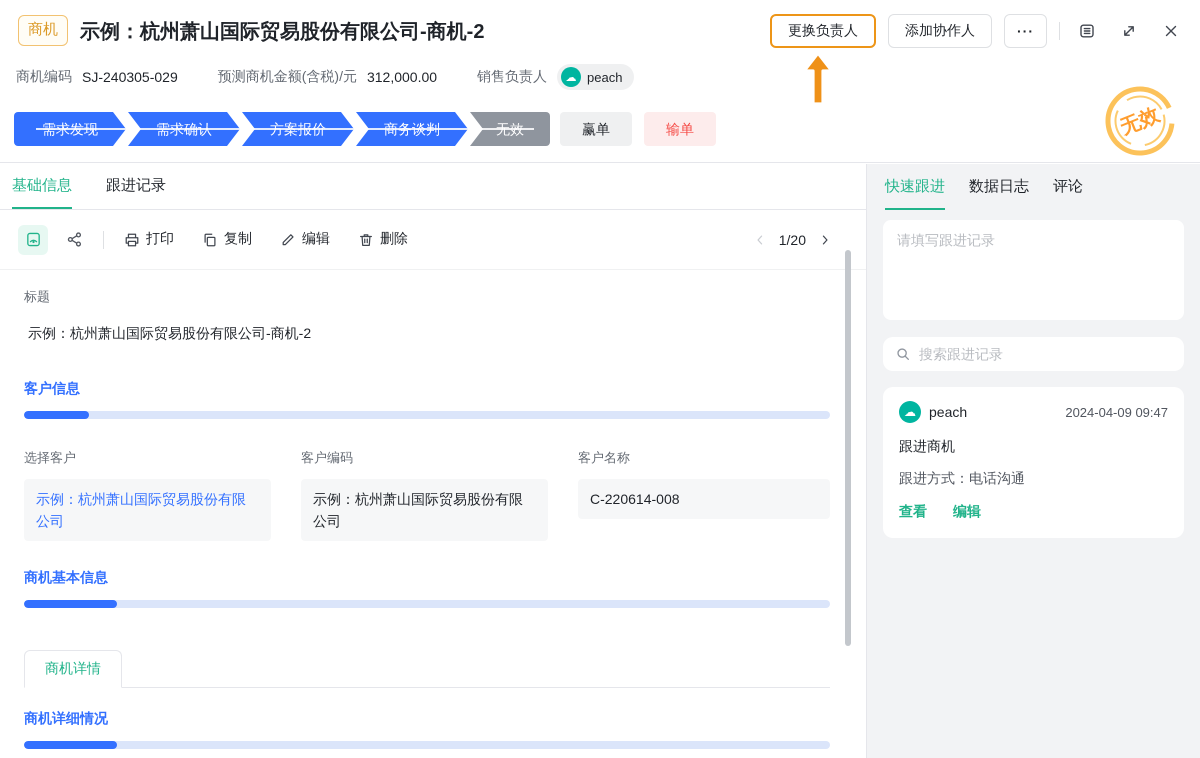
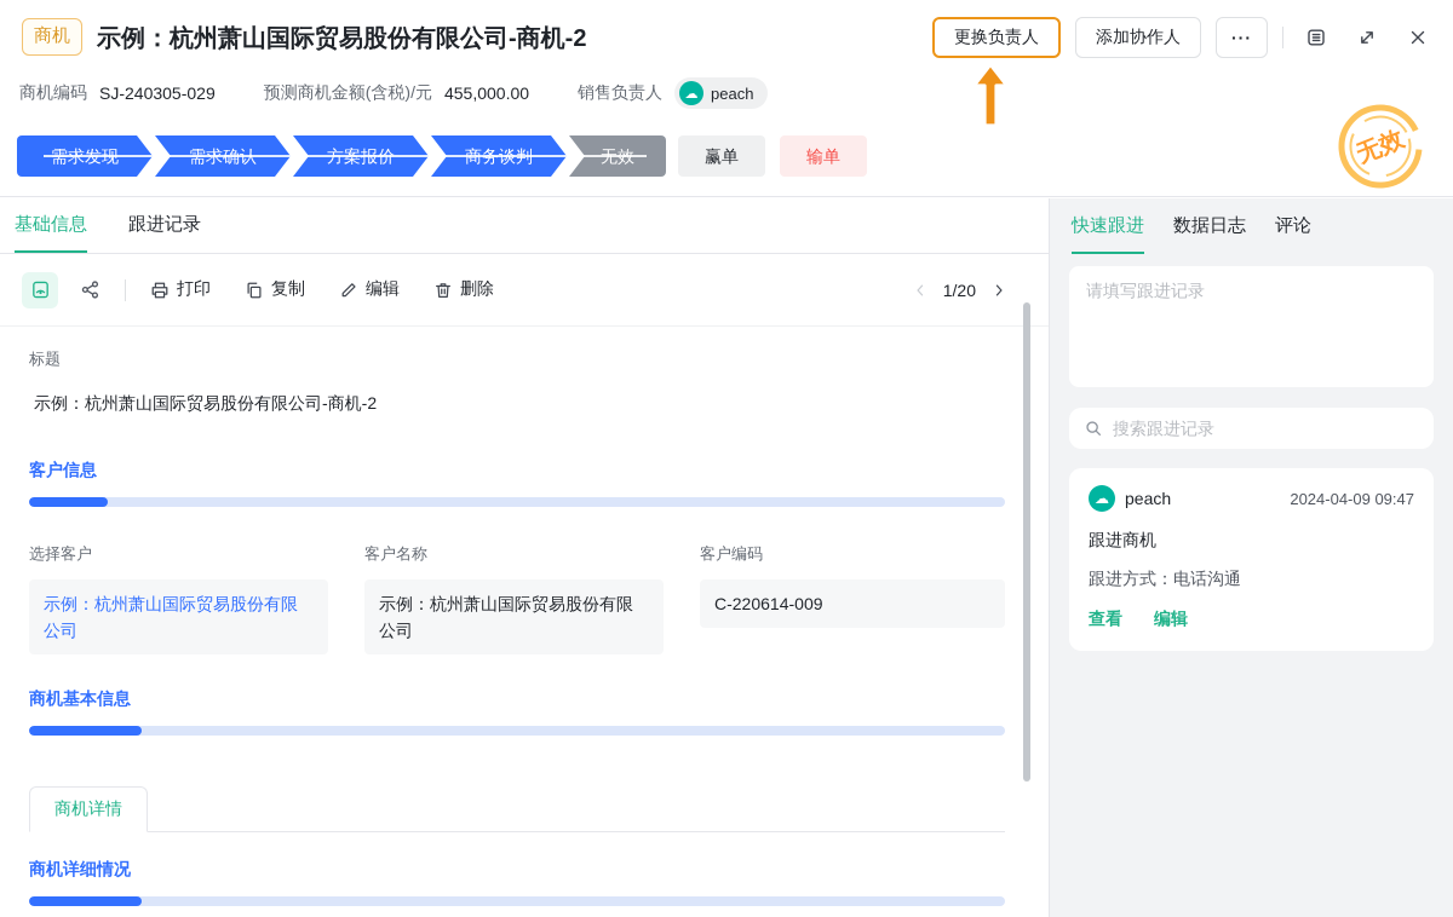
  商机
  示例：杭州萧山国际贸易股份有限公司-商机-2
  更换负责人
  添加协作人
  ···
  商机编码
  SJ-240305-029
  预测商机金额(含税)/元
- 312,000.00
+ 455,000.00
  销售负责人
  ☁
  peach
  需求发现
  需求确认
  方案报价
  商务谈判
  无效
  赢单
  输单
  基础信息
  跟进记录
  打印
  复制
  编辑
  删除
  1/20
  标题
  示例：杭州萧山国际贸易股份有限公司-商机-2
  客户信息
  选择客户
  示例：杭州萧山国际贸易股份有限公司
- 客户编码
+ 客户名称
  示例：杭州萧山国际贸易股份有限公司
- 客户名称
+ 客户编码
- C-220614-008
+ C-220614-009
  商机基本信息
  商机详情
  商机详细情况
  快速跟进
  数据日志
  评论
  请填写跟进记录
  搜索跟进记录
  ☁
  peach
  2024-04-09 09:47
  跟进商机
  跟进方式：电话沟通
  查看
  编辑
